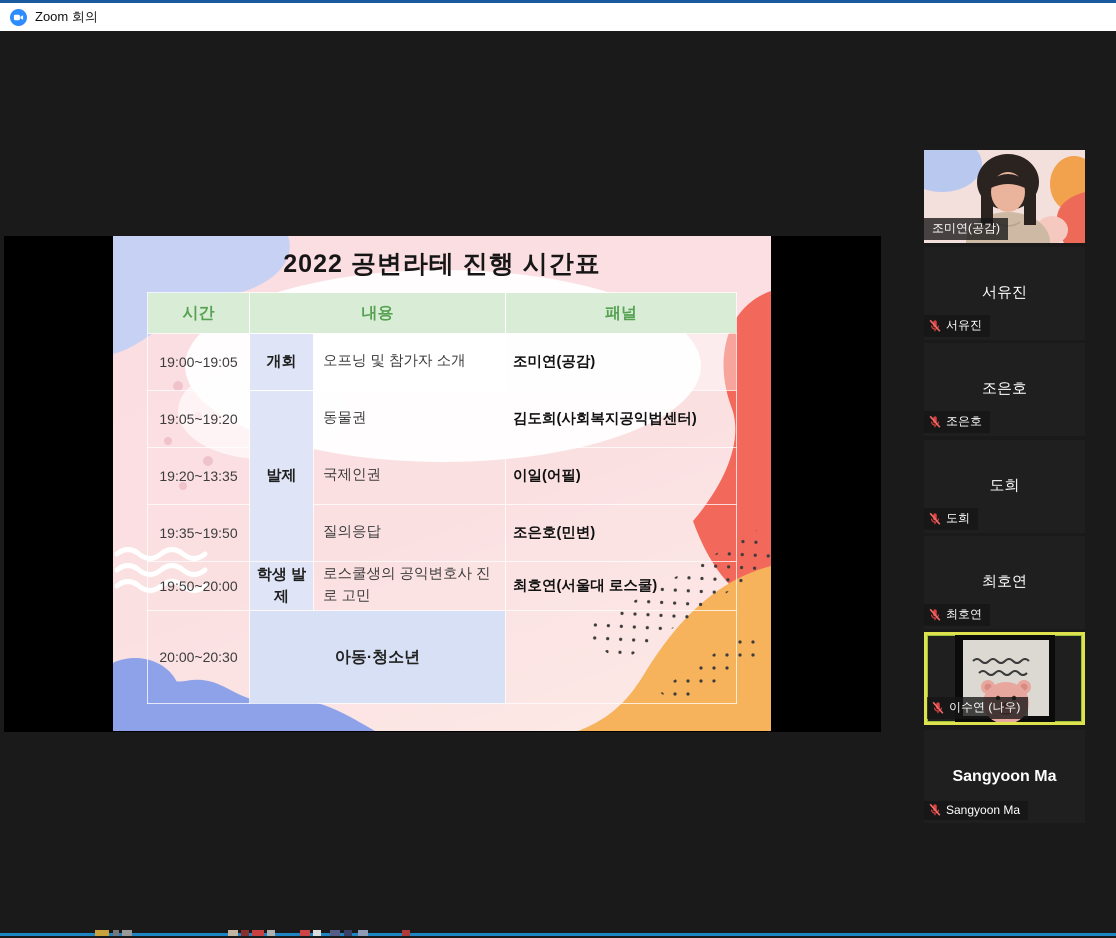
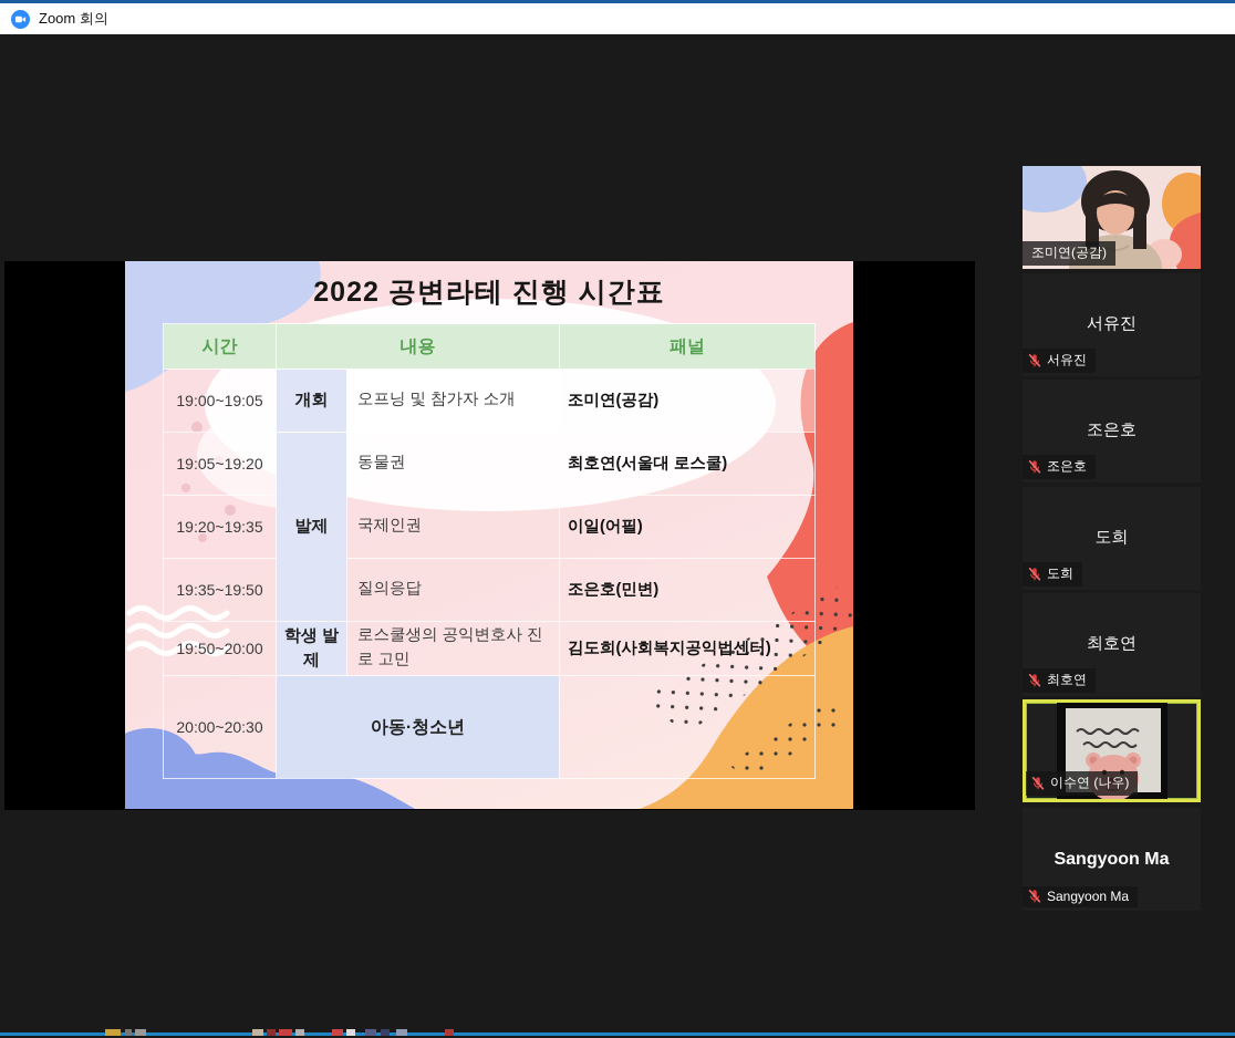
  Zoom 회의
  2022 공변라테 진행 시간표
  시간	내용	패널
  19:00~19:05	개회	오프닝 및 참가자 소개	조미연(공감)
- 19:05~19:20	발제	동물권	김도희(사회복지공익법센터)
+ 19:05~19:20	발제	동물권	최호연(서울대 로스쿨)
- 19:20~13:35	국제인권	이일(어필)
+ 19:20~19:35	국제인권	이일(어필)
  19:35~19:50	질의응답	조은호(민변)
- 19:50~20:00	학생 발제	로스쿨생의 공익변호사 진로 고민	최호연(서울대 로스쿨)
+ 19:50~20:00	학생 발제	로스쿨생의 공익변호사 진로 고민	김도희(사회복지공익법센터)
  20:00~20:30	아동·청소년
  조미연(공감)
  서유진
  서유진
  조은호
  조은호
  도희
  도희
  최호연
  최호연
  이수연 (나우)
  Sangyoon Ma
  Sangyoon Ma
